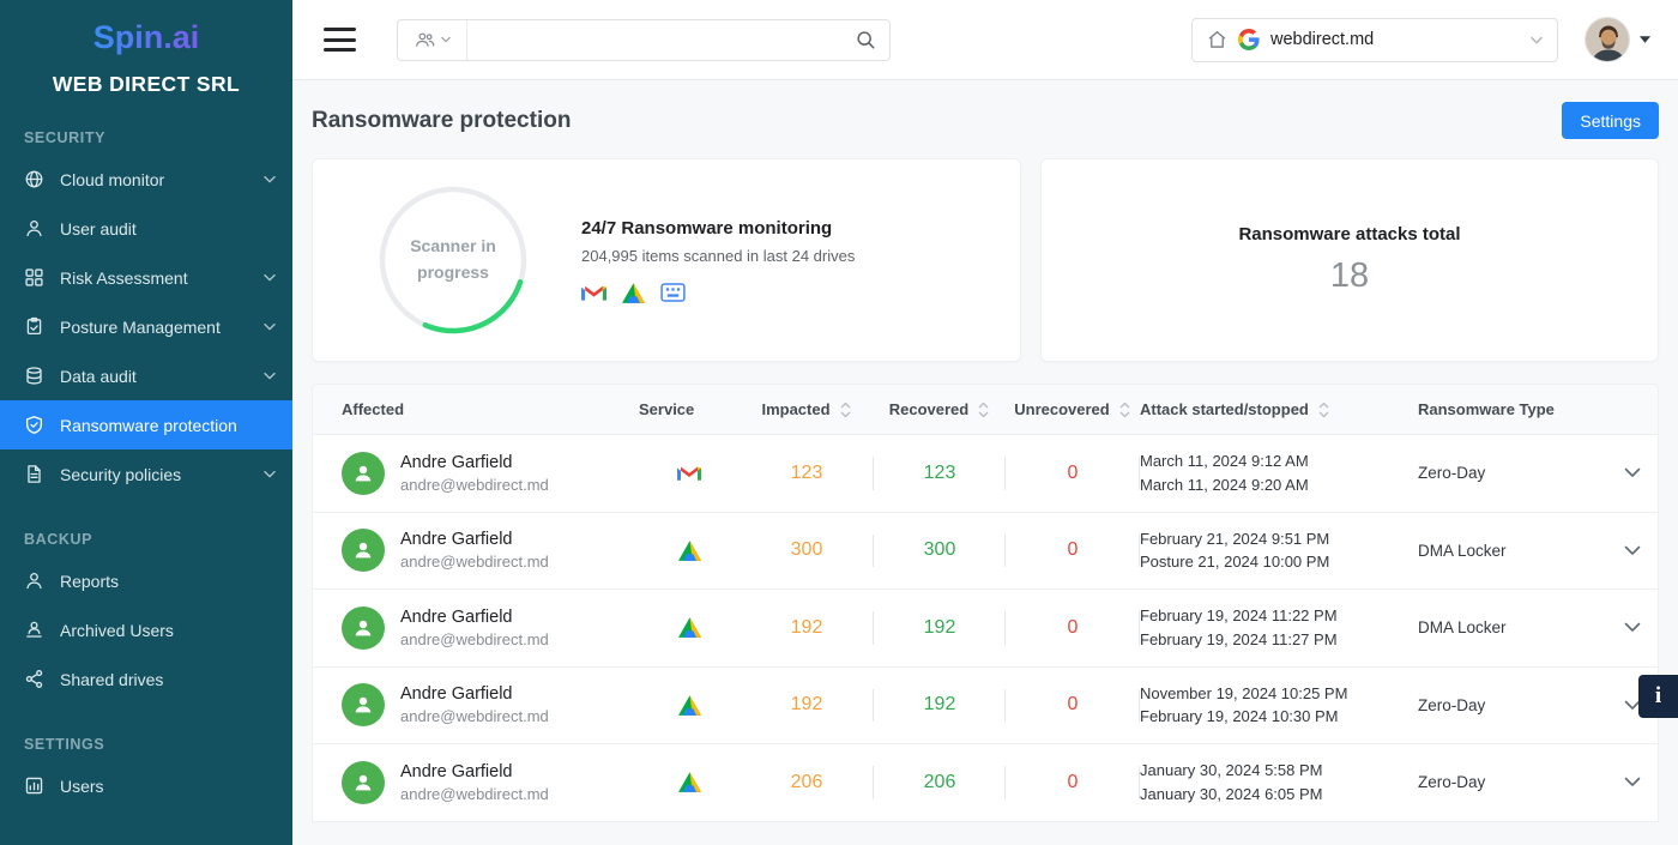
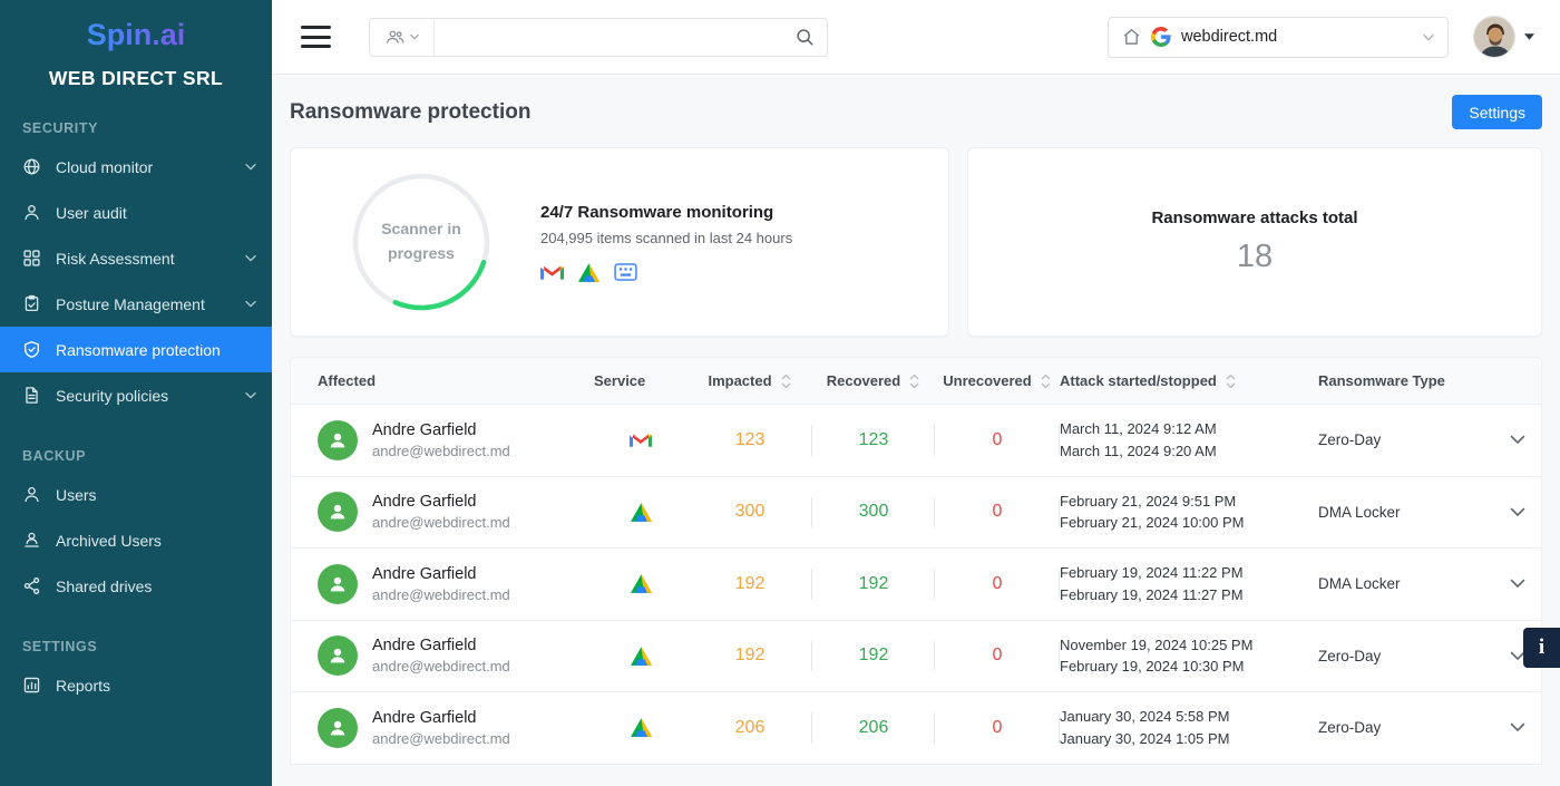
  Spin.ai
  WEB DIRECT SRL
  SECURITY
  Cloud monitor
  User audit
  Risk Assessment
  Posture Management
- Data audit
  Ransomware protection
  Security policies
  BACKUP
- Reports
+ Users
  Archived Users
  Shared drives
  SETTINGS
- Users
+ Reports
  webdirect.md
  Ransomware protection
  Settings
  Scanner in progress
  24/7 Ransomware monitoring
- 204,995 items scanned in last 24 drives
+ 204,995 items scanned in last 24 hours
  Ransomware attacks total
  18
  Affected
  Service
  Impacted
  Recovered
  Unrecovered
  Attack started/stopped
  Ransomware Type
  Andre Garfield
  andre@webdirect.md
  123
  123
  0
  March 11, 2024 9:12 AM
  March 11, 2024 9:20 AM
  Zero-Day
  Andre Garfield
  andre@webdirect.md
  300
  300
  0
  February 21, 2024 9:51 PM
- Posture 21, 2024 10:00 PM
+ February 21, 2024 10:00 PM
  DMA Locker
  Andre Garfield
  andre@webdirect.md
  192
  192
  0
  February 19, 2024 11:22 PM
  February 19, 2024 11:27 PM
  DMA Locker
  Andre Garfield
  andre@webdirect.md
  192
  192
  0
  November 19, 2024 10:25 PM
  February 19, 2024 10:30 PM
  Zero-Day
  Andre Garfield
  andre@webdirect.md
  206
  206
  0
  January 30, 2024 5:58 PM
- January 30, 2024 6:05 PM
+ January 30, 2024 1:05 PM
  Zero-Day
  i
